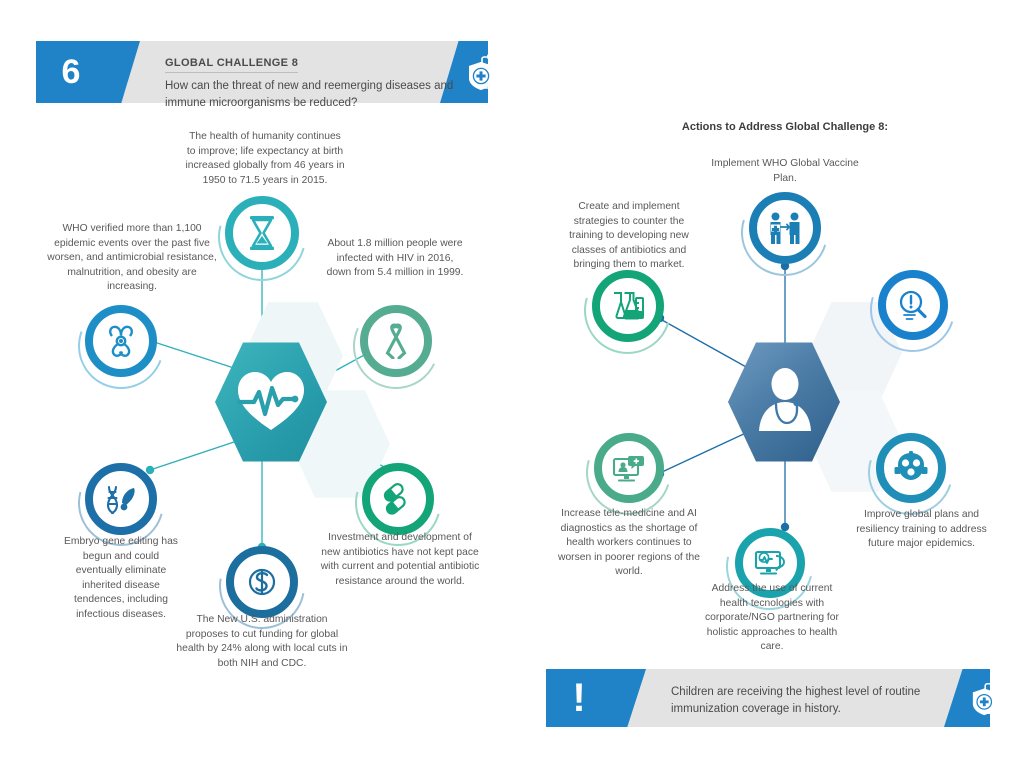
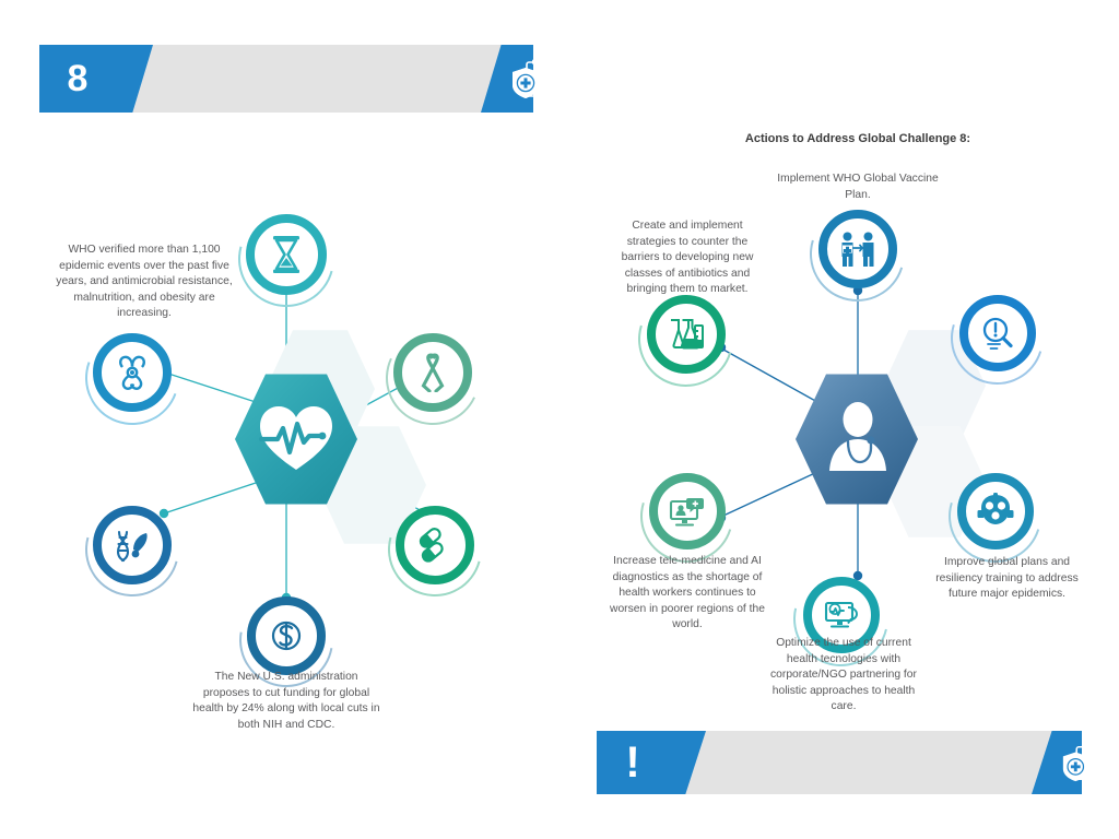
- 6
+ 8
- GLOBAL CHALLENGE 8
- How can the threat of new and reemerging diseases and immune microorganisms be reduced?
- The health of humanity continues to improve; life expectancy at birth increased globally from 46 years in 1950 to 71.5 years in 2015.
- WHO verified more than 1,100 epidemic events over the past five worsen, and antimicrobial resistance, malnutrition, and obesity are increasing.
+ WHO verified more than 1,100 epidemic events over the past five years, and antimicrobial resistance, malnutrition, and obesity are increasing.
- About 1.8 million people were infected with HIV in 2016, down from 5.4 million in 1999.
- Embryo gene editing has begun and could eventually eliminate inherited disease tendences, including infectious diseases.
  The New U.S. administration proposes to cut funding for global health by 24% along with local cuts in both NIH and CDC.
- Investment and development of new antibiotics have not kept pace with current and potential antibiotic resistance around the world.
  Actions to Address Global Challenge 8:
  Implement WHO Global Vaccine Plan.
- Create and implement strategies to counter the training to developing new classes of antibiotics and bringing them to market.
+ Create and implement strategies to counter the barriers to developing new classes of antibiotics and bringing them to market.
  Increase tele-medicine and AI diagnostics as the shortage of health workers continues to worsen in poorer regions of the world.
- Address the use of current health tecnologies with corporate/NGO partnering for holistic approaches to health care.
+ Optimize the use of current health tecnologies with corporate/NGO partnering for holistic approaches to health care.
  Improve global plans and resiliency training to address future major epidemics.
  !
- Children are receiving the highest level of routine immunization coverage in history.
